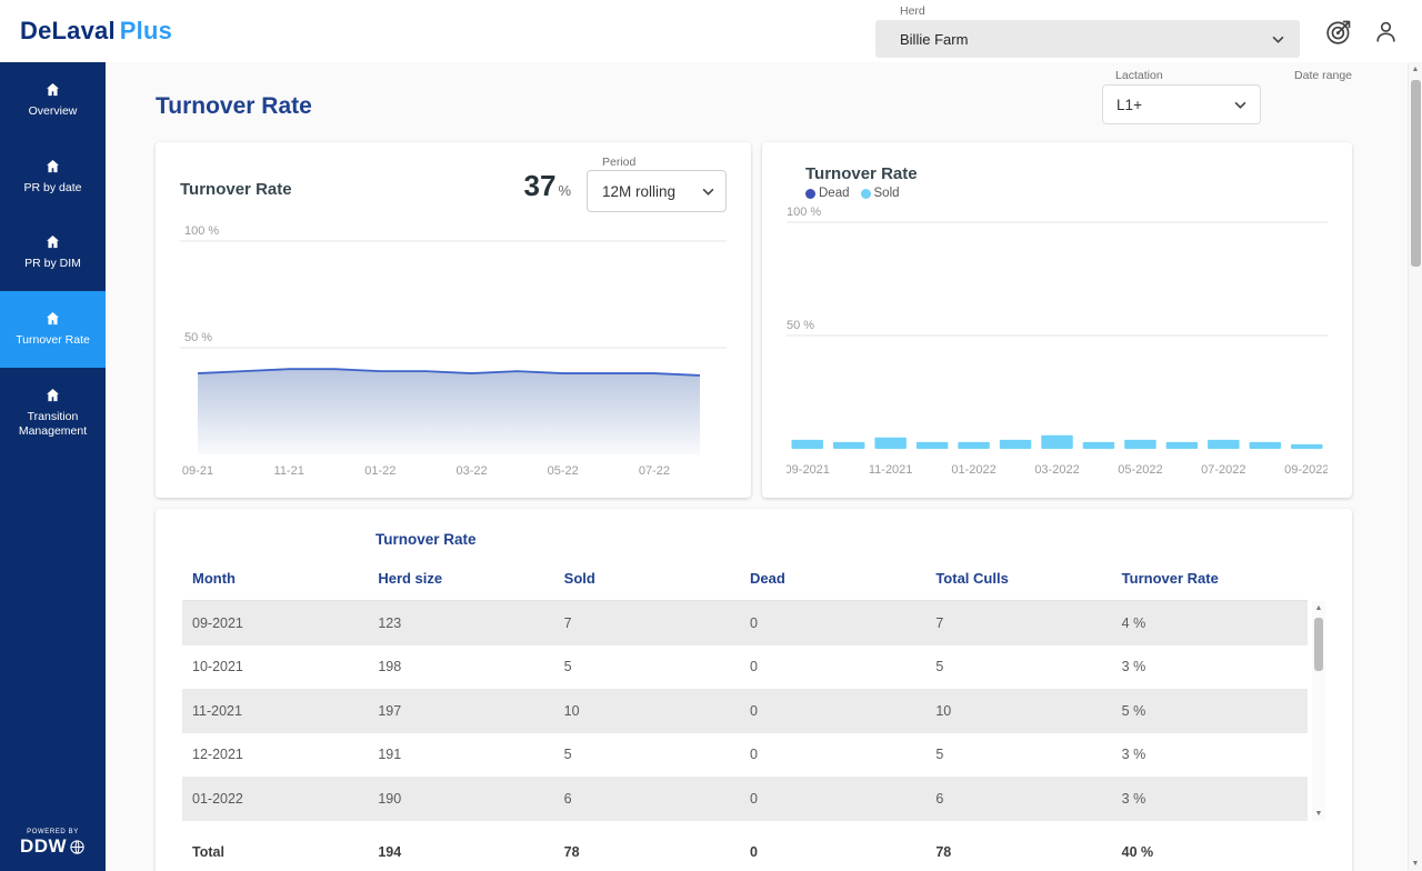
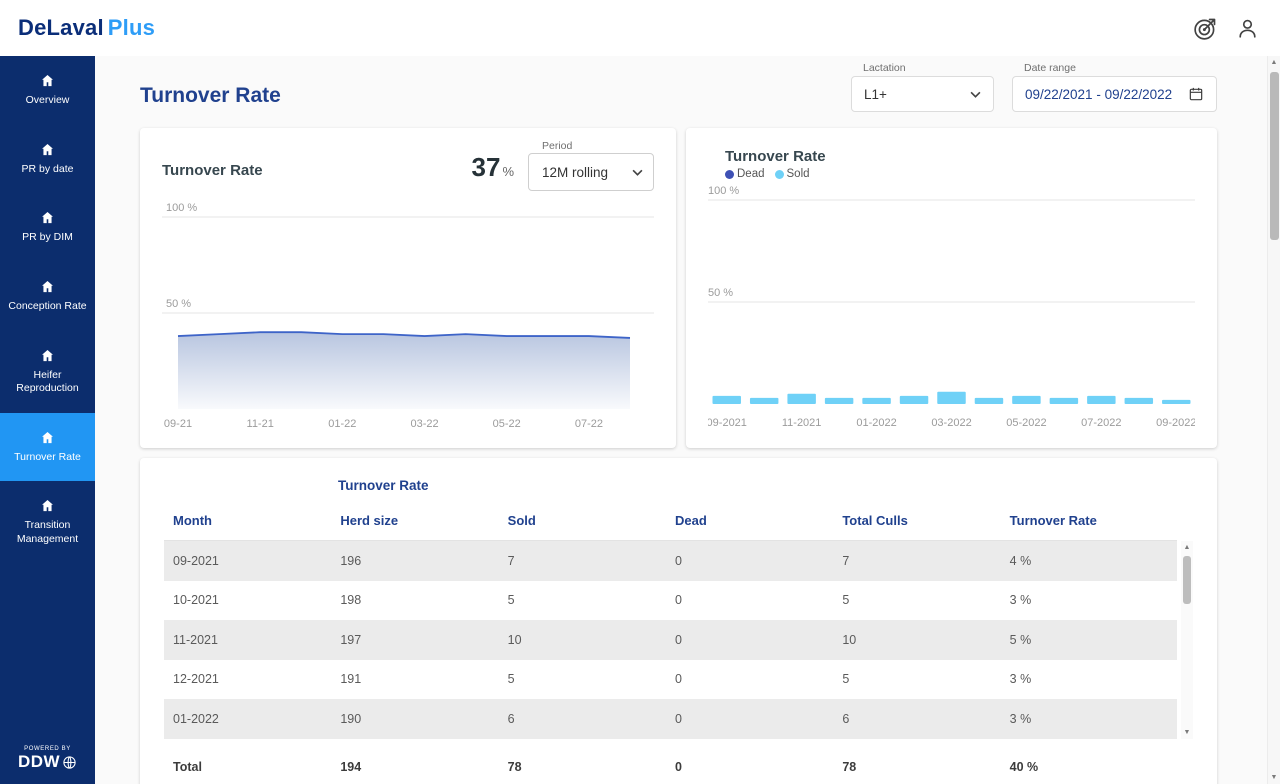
  DeLaval Plus
- Herd
- Billie Farm
  Overview
  PR by date
  PR by DIM
+ Conception Rate
+ Heifer Reproduction
  Turnover Rate
  Transition Management
  DDW
  Turnover Rate
  Lactation
  L1+
  Date range
+ 09/22/2021 - 09/22/2022
  Turnover Rate
  37
  %
  Period
  12M rolling
  100 %
  50 %
  09-21
  11-21
  01-22
  03-22
  05-22
  07-22
  Turnover Rate
  Dead
  Sold
  100 %
  50 %
  09-2021
  11-2021
  01-2022
  03-2022
  05-2022
  07-2022
  09-2022
  Turnover Rate
  Month
  Herd size
  Sold
  Dead
  Total Culls
  Turnover Rate
  09-2021
- 123
+ 196
  7
  0
  7
  4 %
  10-2021
  198
  5
  0
  5
  3 %
  11-2021
  197
  10
  0
  10
  5 %
  12-2021
  191
  5
  0
  5
  3 %
  01-2022
  190
  6
  0
  6
  3 %
  Total
  194
  78
  0
  78
  40 %
